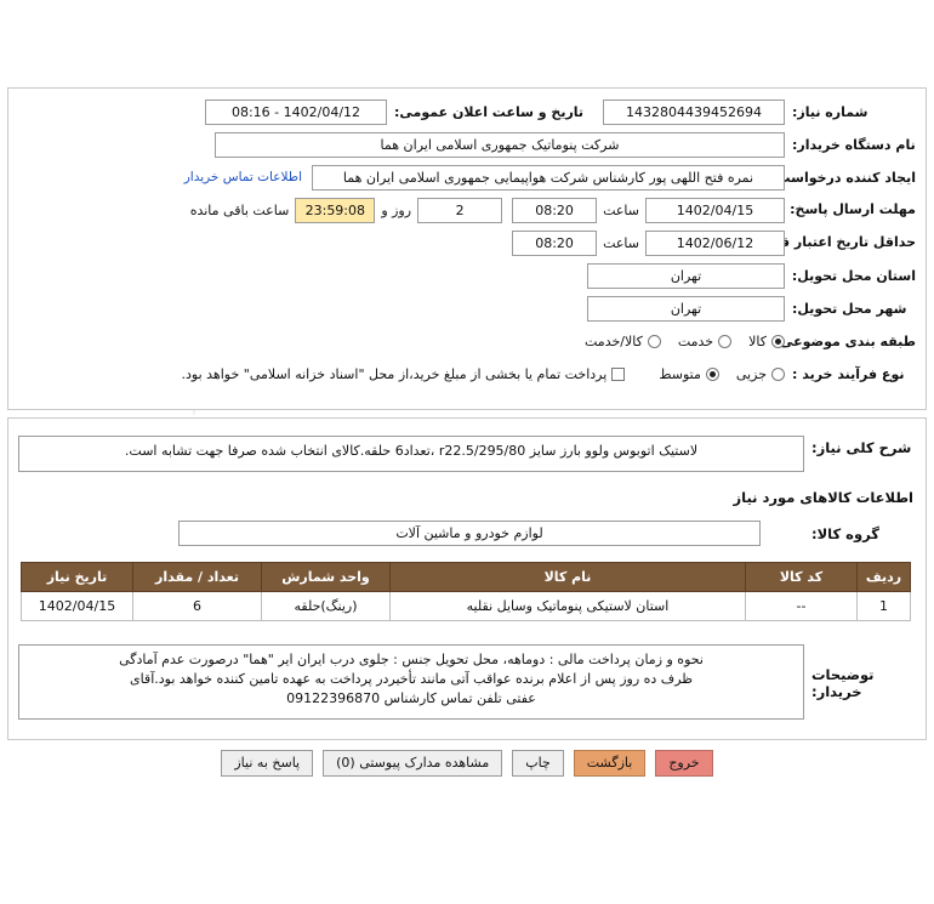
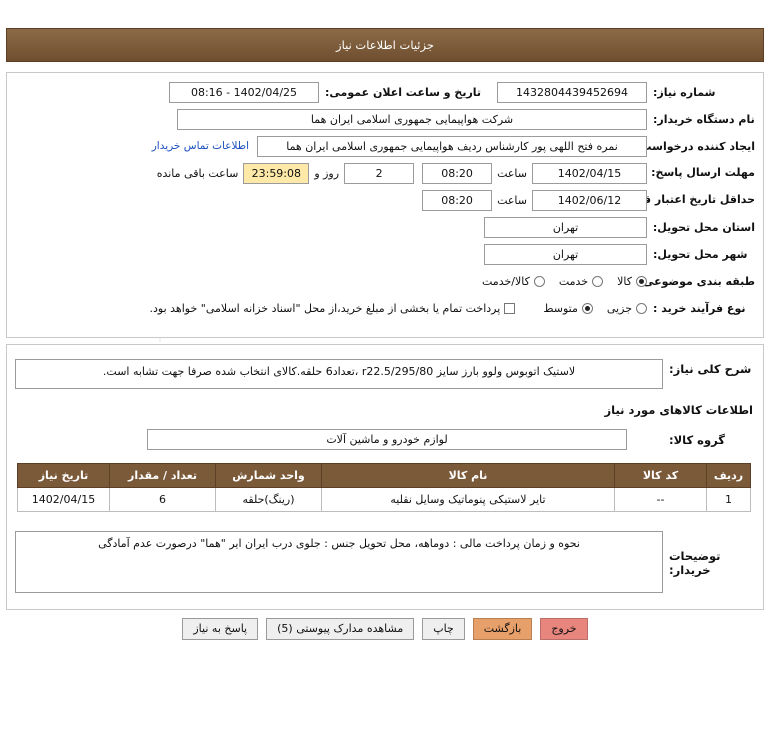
+ جزئیات اطلاعات نیاز
  شماره نیاز:
  1432804439452694
  تاریخ و ساعت اعلان عمومی:
- 1402/04/12 - 08:16
+ 1402/04/25 - 08:16
  نام دستگاه خریدار:
- شرکت پنوماتیک جمهوری اسلامی ایران هما
+ شرکت هواپیمایی جمهوری اسلامی ایران هما
  ایجاد کننده درخواس
- نمره فتح اللهی پور کارشناس شرکت هواپیمایی جمهوری اسلامی ایران هما
+ نمره فتح اللهی پور کارشناس ردیف هواپیمایی جمهوری اسلامی ایران هما
  اطلاعات تماس خریدار
  1402/04/15
  ساعت
  08:20
  2
  روز و
  23:59:08
  ساعت باقی مانده
  1402/06/12
  ساعت
  08:20
  استان محل تحویل:
  تهران
  شهر محل تحویل:
  تهران
  طبقه بندی موضوعی
  کالا
  خدمت
  کالا/خدمت
  نوع فرآیند خرید :
  جزیی
  متوسط
  پرداخت تمام یا بخشی از مبلغ خرید،از محل "اسناد خزانه اسلامی" خواهد بود.
  شرح کلی نیاز:
  لاستیک اتوبوس ولوو بارز سایز r22.5/295/80 ،تعداد6 حلقه.کالای انتخاب شده صرفا جهت تشابه است.
  اطلاعات کالاهای مورد نیاز
  گروه کالا:
  لوازم خودرو و ماشین آلات
  ردیف	کد کالا	نام کالا	واحد شمارش	تعداد / مقدار	تاریخ نیاز
- 1	--	استان لاستیکی پنوماتیک وسایل نقلیه	(رینگ)حلقه	6	1402/04/15
+ 1	--	تایر لاستیکی پنوماتیک وسایل نقلیه	(رینگ)حلقه	6	1402/04/15
  توضیحات خریدار:
  نحوه و زمان پرداخت مالی : دوماهه، محل تحویل جنس : جلوی درب ایران ایر "هما" درصورت عدم آمادگی
- ظرف ده روز پس از اعلام برنده عواقب آتی مانند تأخیردر پرداخت به عهده تامین کننده خواهد بود.آقای
- عفتی تلفن تماس کارشناس 09122396870
  خروج
  بازگشت
  چاپ
- مشاهده مدارک پیوستی (0)
+ مشاهده مدارک پیوستی (5)
  پاسخ به نیاز
